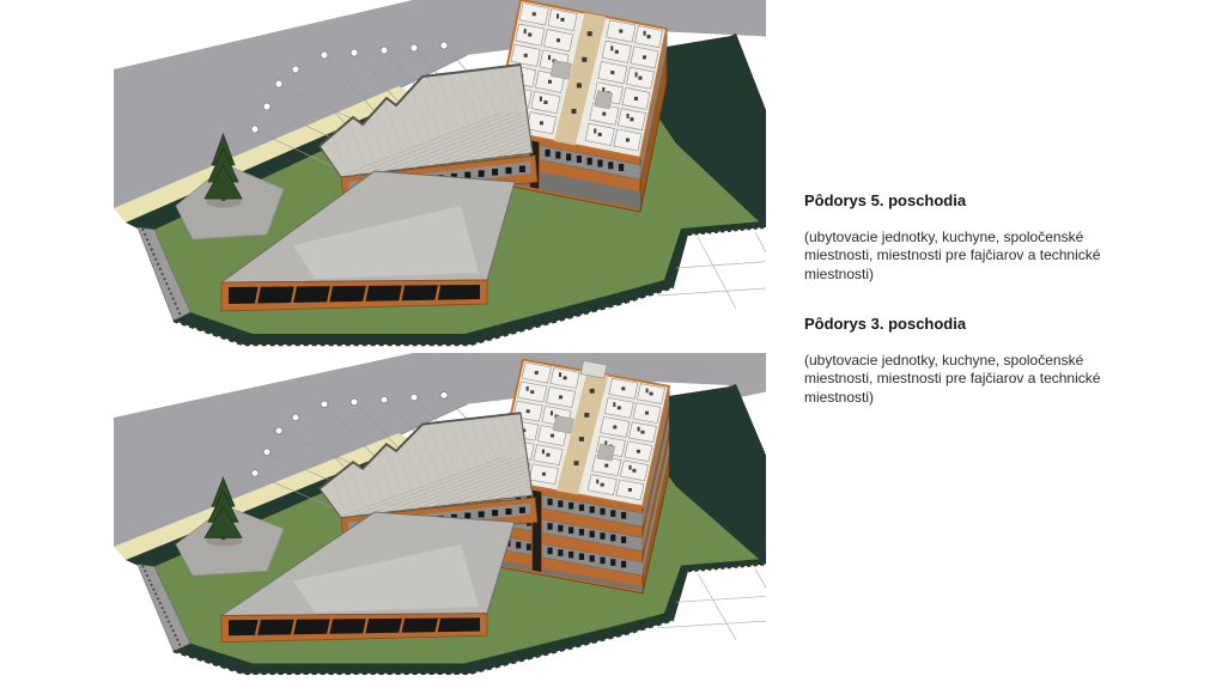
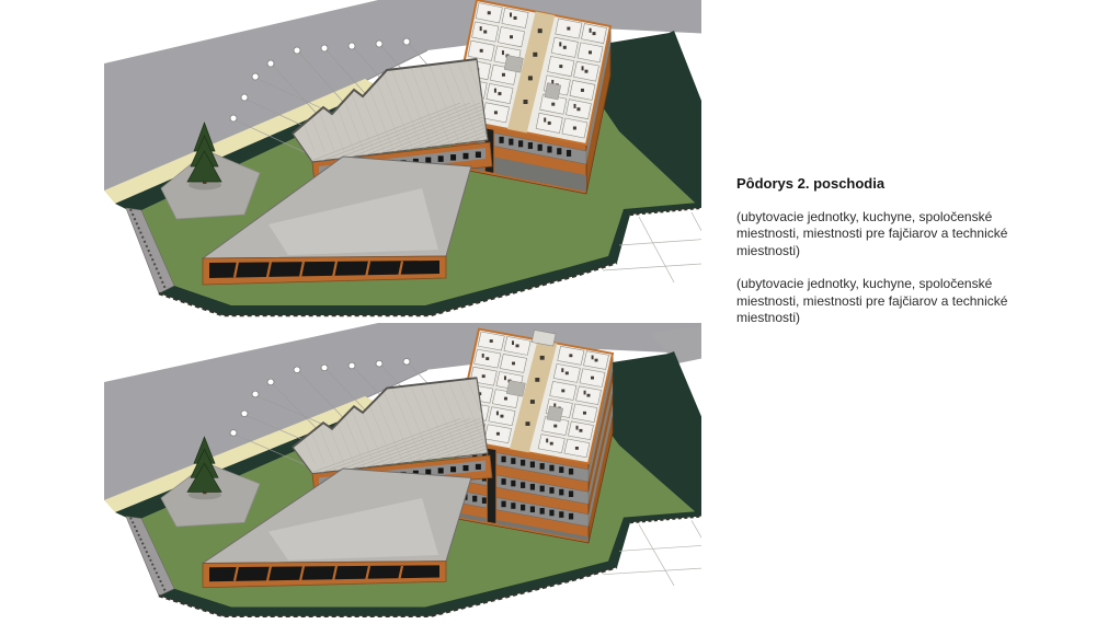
- Pôdorys 5. poschodia
+ Pôdorys 2. poschodia
  (ubytovacie jednotky, kuchyne, spoločenské miestnosti, miestnosti pre fajčiarov a technické miestnosti)
- Pôdorys 3. poschodia
  (ubytovacie jednotky, kuchyne, spoločenské miestnosti, miestnosti pre fajčiarov a technické miestnosti)
